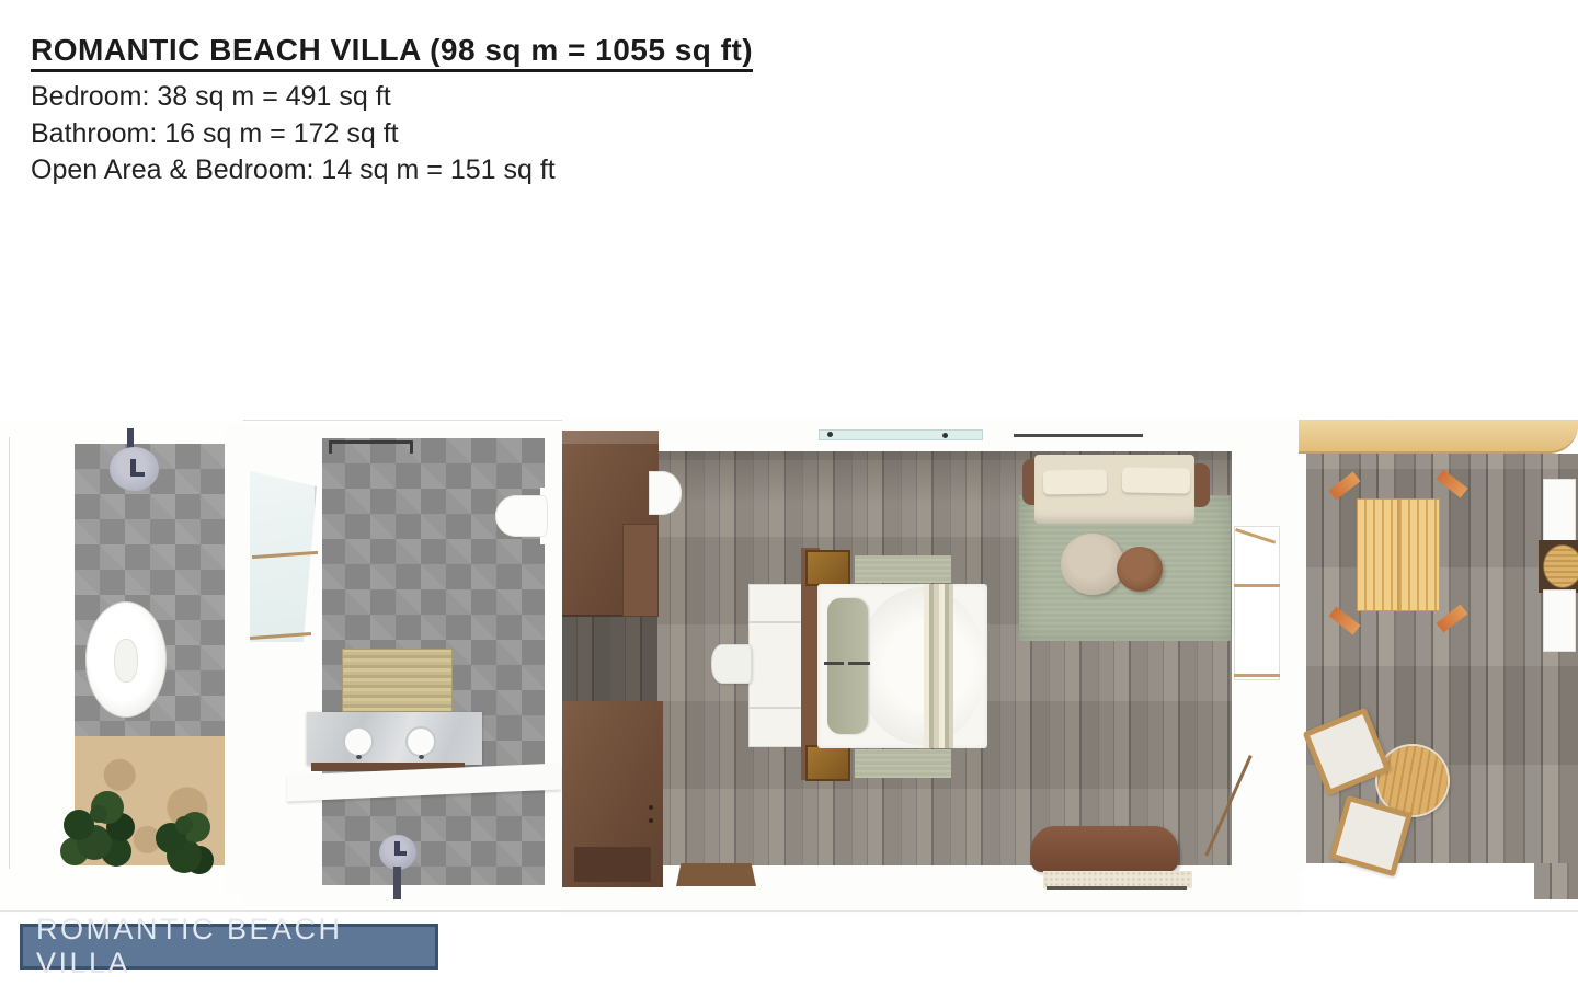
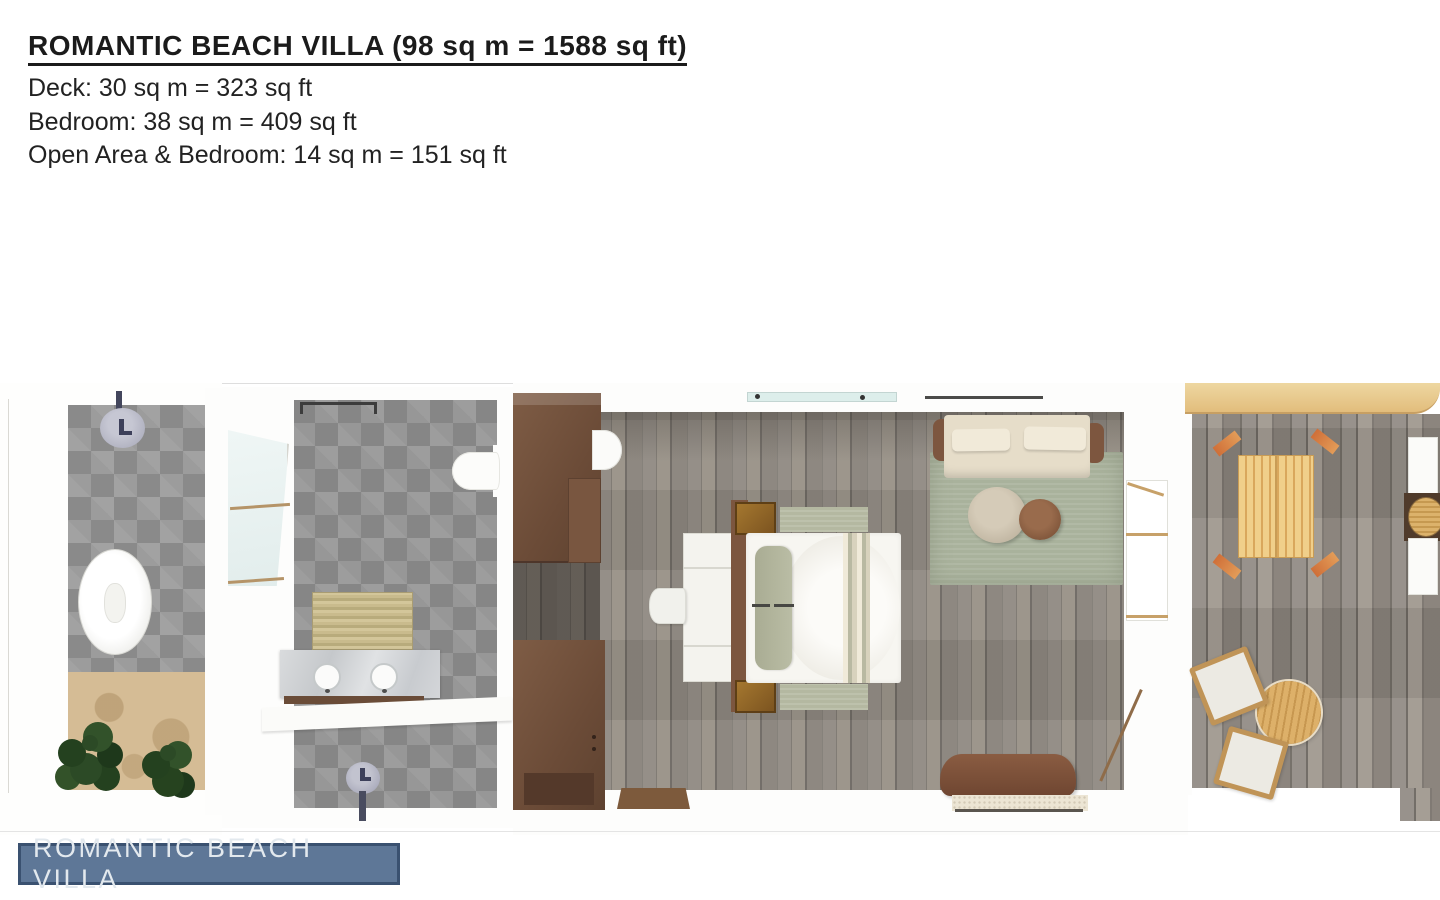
- ROMANTIC BEACH VILLA (98 sq m = 1055 sq ft)
+ ROMANTIC BEACH VILLA (98 sq m = 1588 sq ft)
+ Deck: 30 sq m = 323 sq ft
- Bedroom: 38 sq m = 491 sq ft
+ Bedroom: 38 sq m = 409 sq ft
- Bathroom: 16 sq m = 172 sq ft
  Open Area & Bedroom: 14 sq m = 151 sq ft
  ROMANTIC BEACH VILLA
